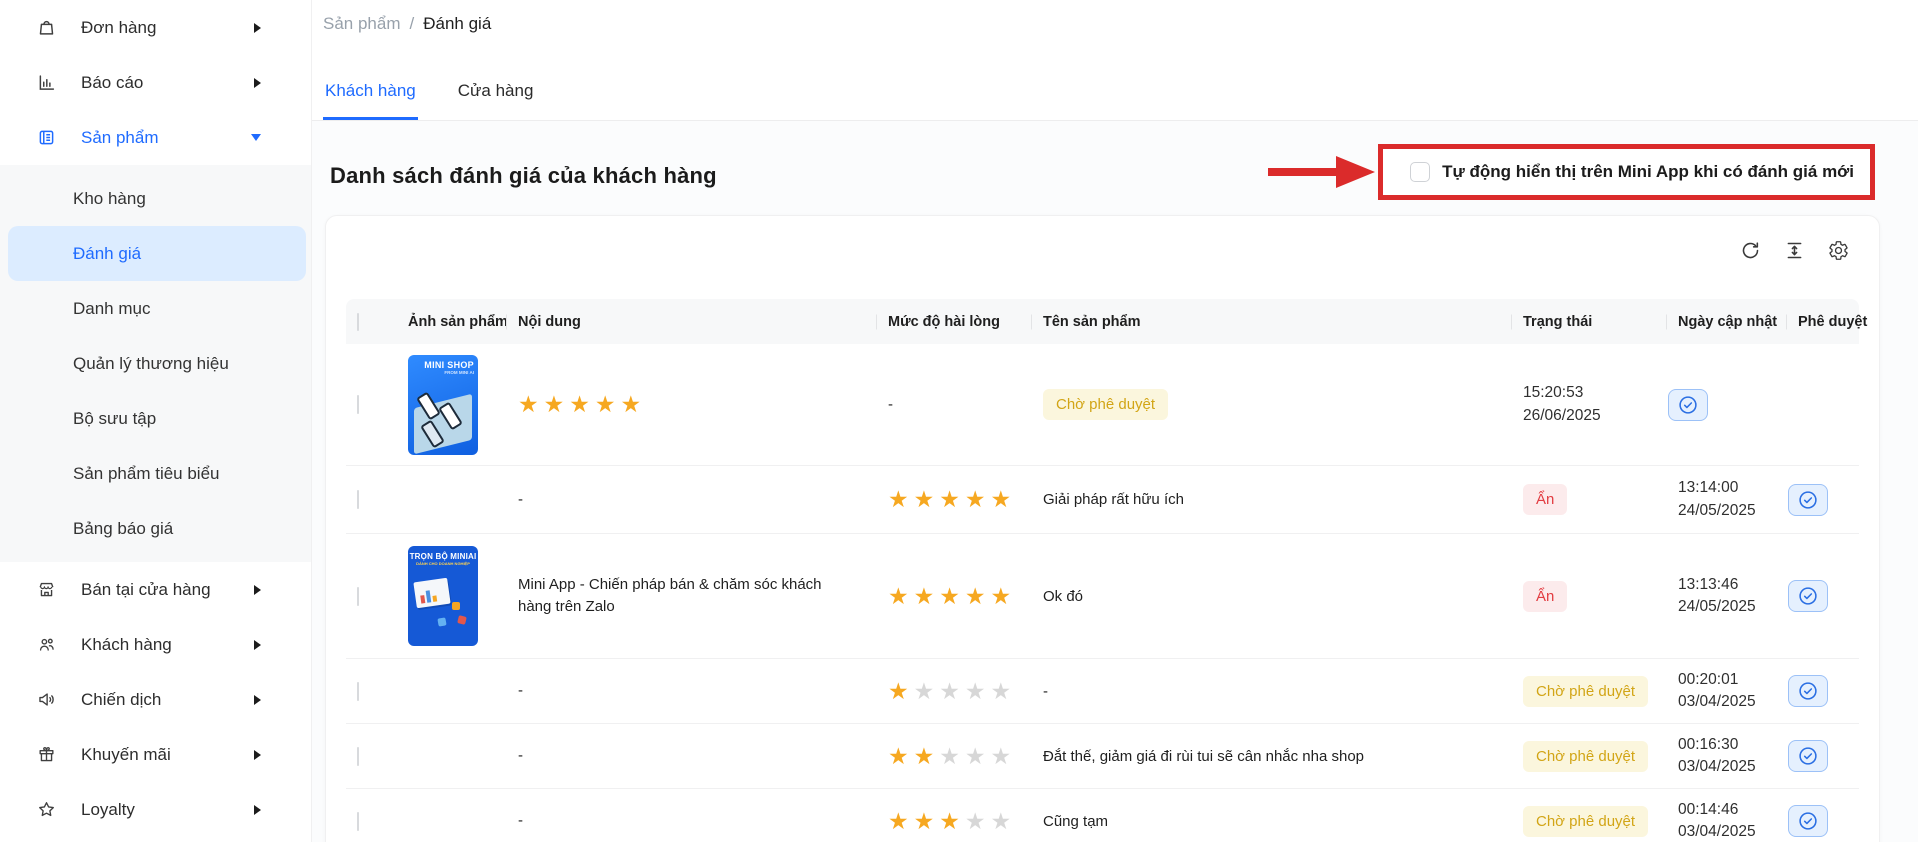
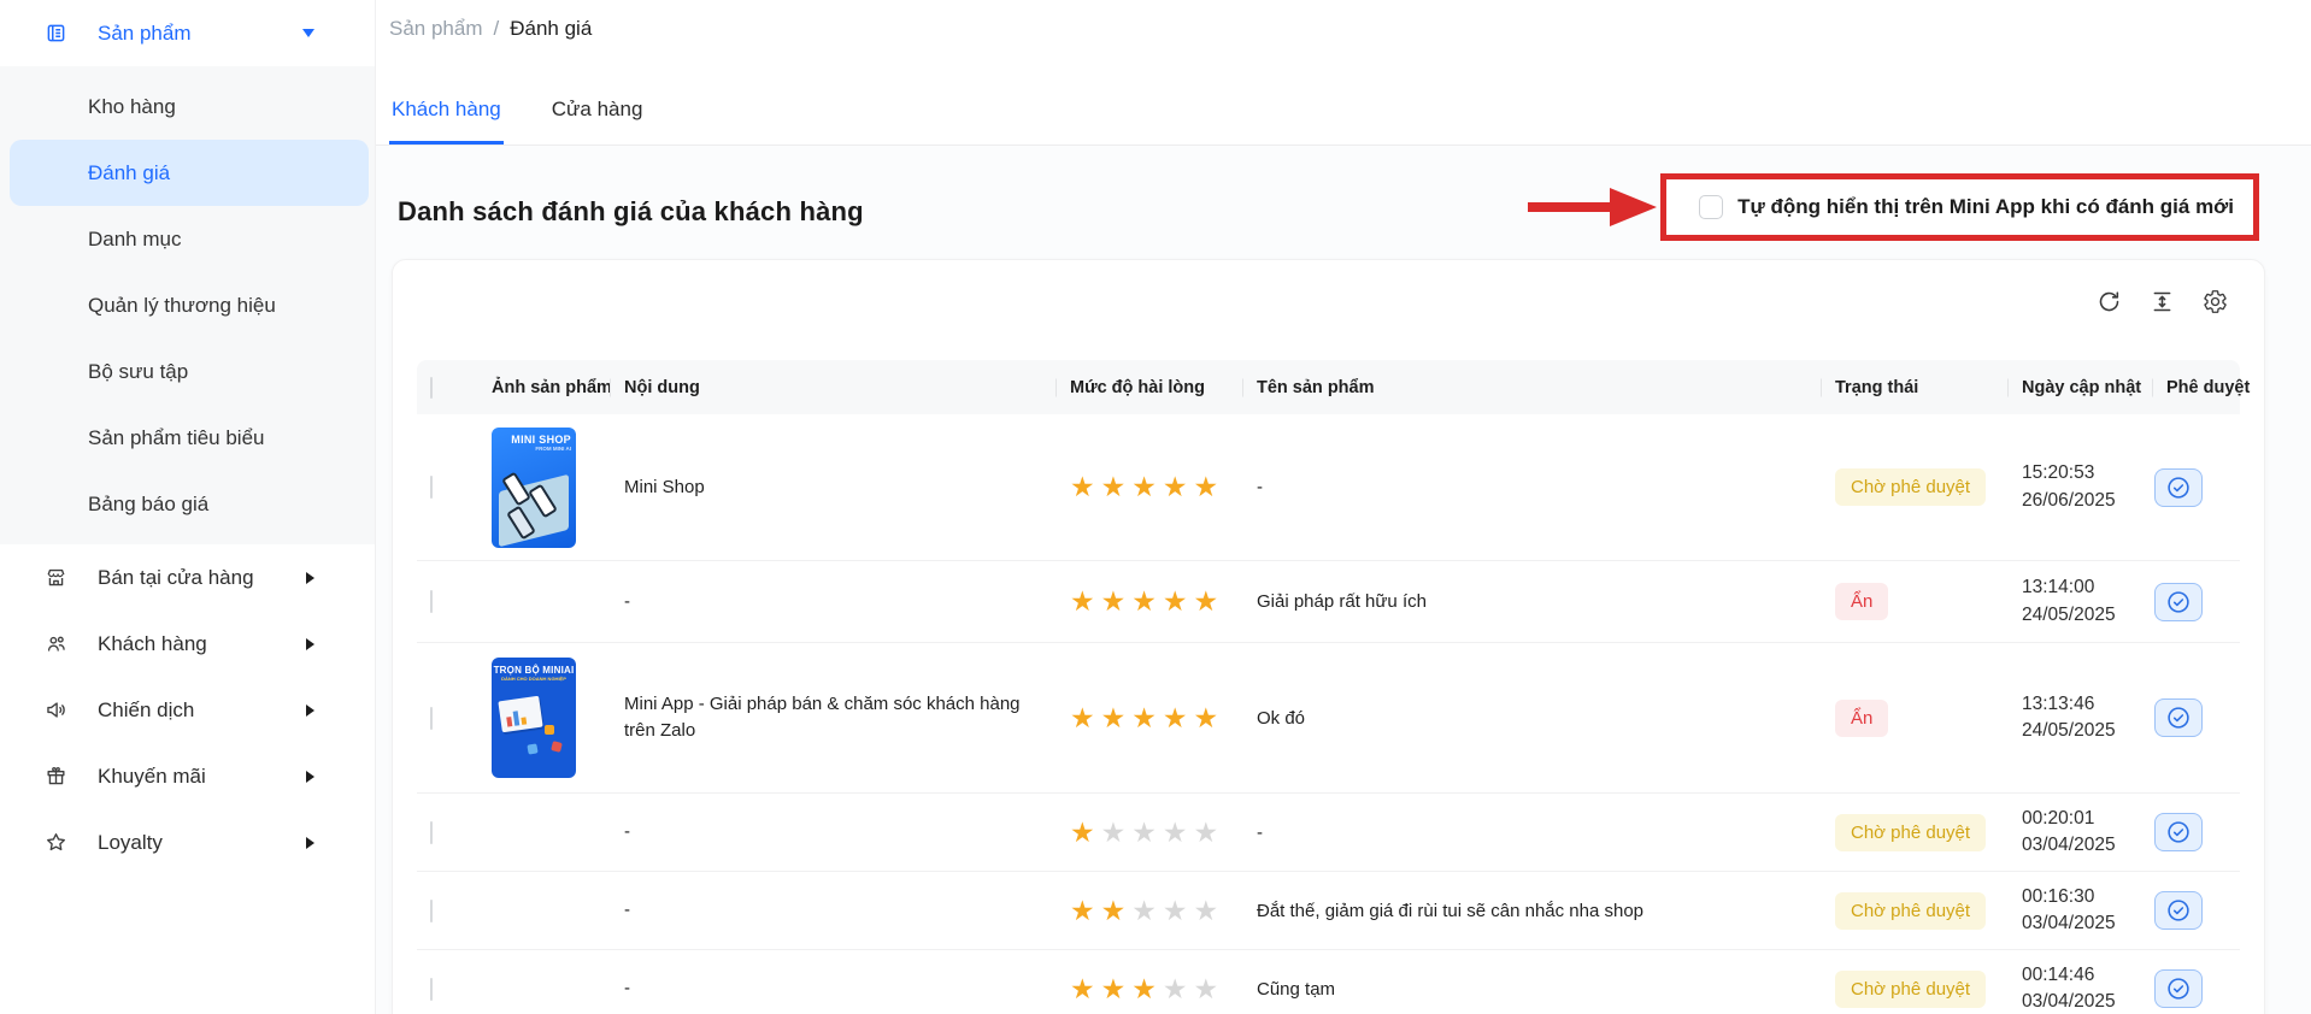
- Đơn hàng
- Báo cáo
  Sản phẩm
  Kho hàng
  Đánh giá
  Danh mục
  Quản lý thương hiệu
  Bộ sưu tập
  Sản phẩm tiêu biểu
  Bảng báo giá
  Bán tại cửa hàng
  Khách hàng
  Chiến dịch
  Khuyến mãi
  Loyalty
  Sản phẩm
  /
  Đánh giá
  Khách hàng
  Cửa hàng
  Danh sách đánh giá của khách hàng
  Tự động hiển thị trên Mini App khi có đánh giá mới
  Ảnh sản phẩm
  Nội dung
  Mức độ hài lòng
  Tên sản phẩm
  Trạng thái
  Ngày cập nhật
  Phê duyệt
  MINI SHOP
+ Mini Shop
  ★★★★★
  -
  Chờ phê duyệt
  15:20:53
  26/06/2025
  -
  ★★★★★
  Giải pháp rất hữu ích
  Ẩn
  13:14:00
  24/05/2025
  TRỌN BỘ MINIAI
- Mini App - Chiến pháp bán & chăm sóc khách hàng trên Zalo
+ Mini App - Giải pháp bán & chăm sóc khách hàng trên Zalo
  ★★★★★
  Ok đó
  Ẩn
  13:13:46
  24/05/2025
  -
  ★★★★★
  -
  Chờ phê duyệt
  00:20:01
  03/04/2025
  -
  ★★★★★
  Đắt thế, giảm giá đi rùi tui sẽ cân nhắc nha shop
  Chờ phê duyệt
  00:16:30
  03/04/2025
  -
  ★★★★★
  Cũng tạm
  Chờ phê duyệt
  00:14:46
  03/04/2025
